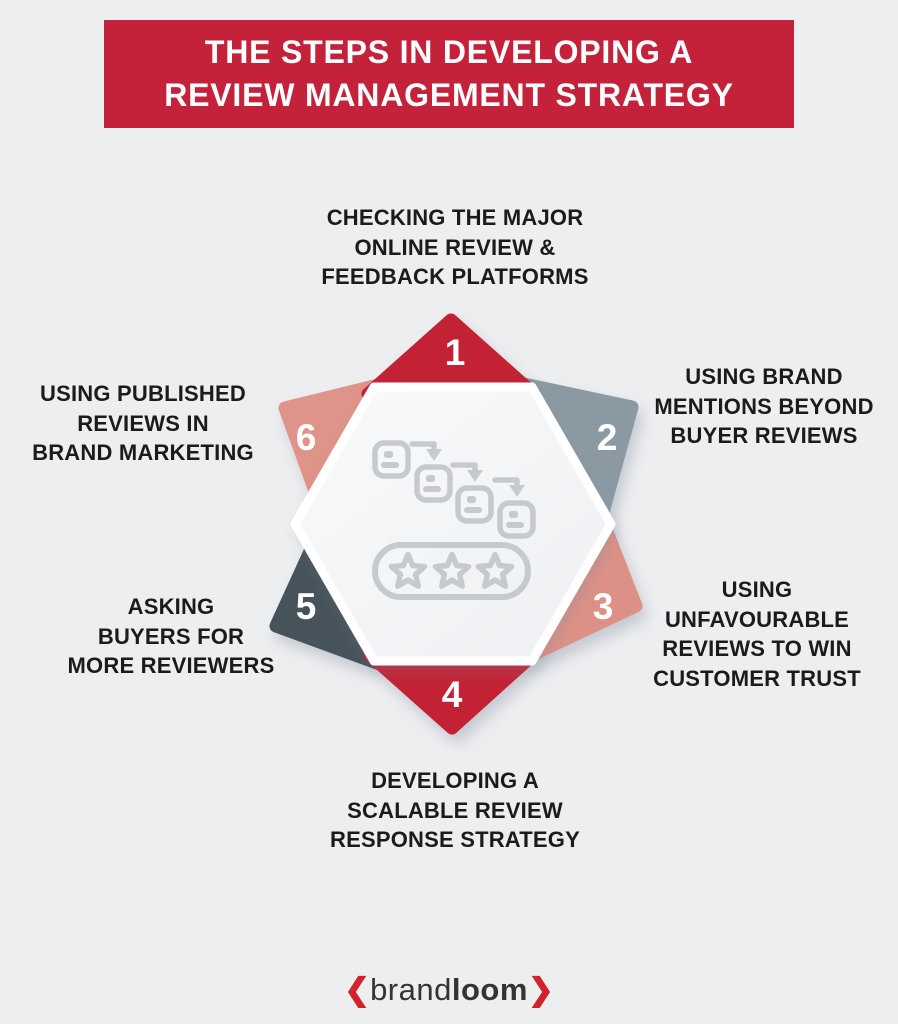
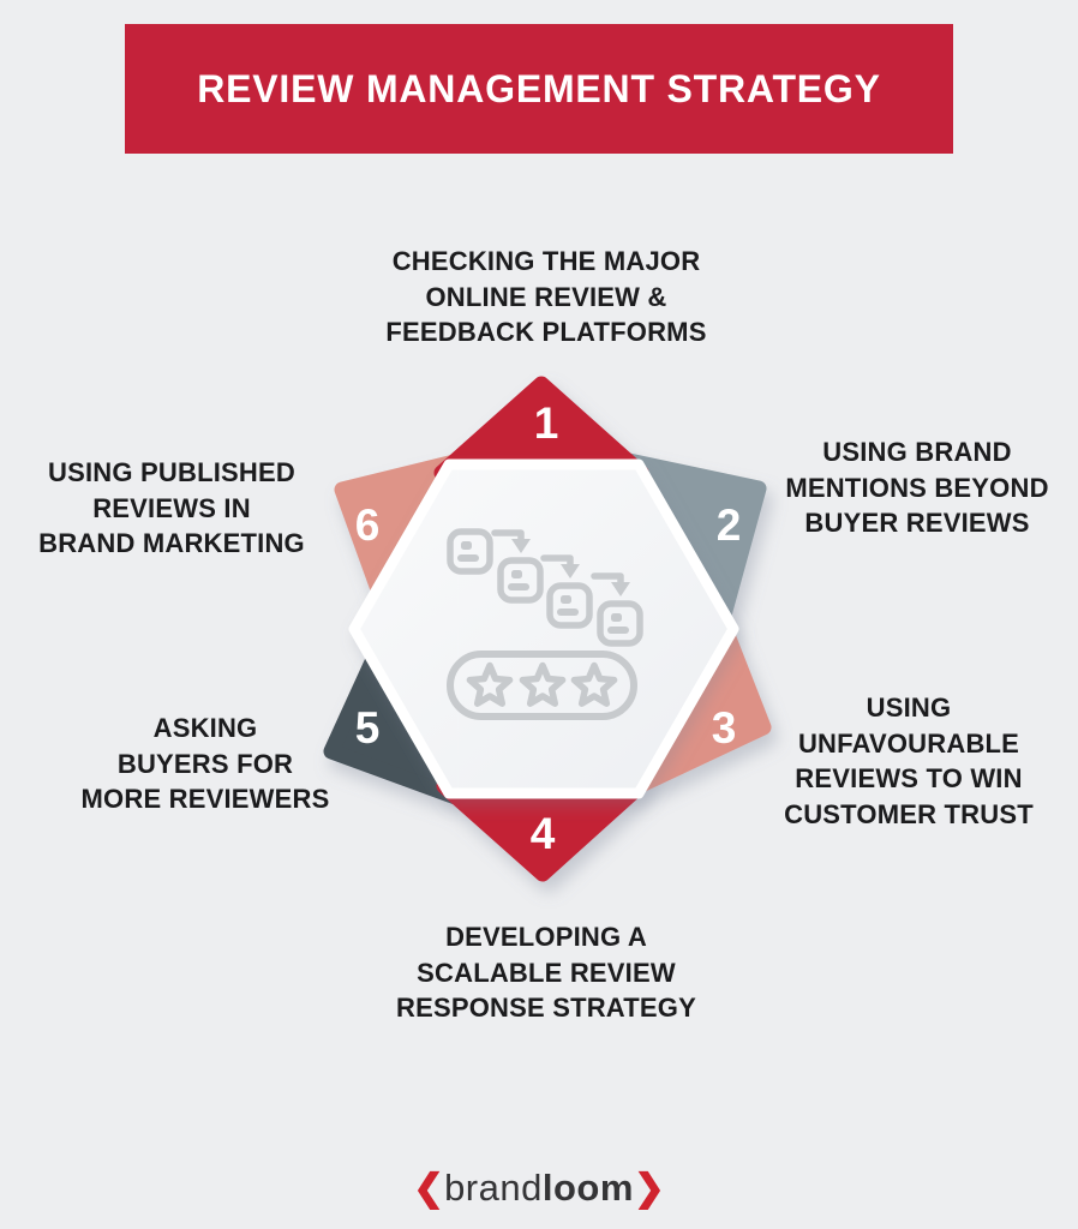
- THE STEPS IN DEVELOPING A
  REVIEW MANAGEMENT STRATEGY
  1
  2
  3
  4
  5
  6
  CHECKING THE MAJOR
  ONLINE REVIEW &
  FEEDBACK PLATFORMS
  USING BRAND
  MENTIONS BEYOND
  BUYER REVIEWS
  USING
  UNFAVOURABLE
  REVIEWS TO WIN
  CUSTOMER TRUST
  DEVELOPING A
  SCALABLE REVIEW
  RESPONSE STRATEGY
  ASKING
  BUYERS FOR
  MORE REVIEWERS
  USING PUBLISHED
  REVIEWS IN
  BRAND MARKETING
  ❮brandloom❯
